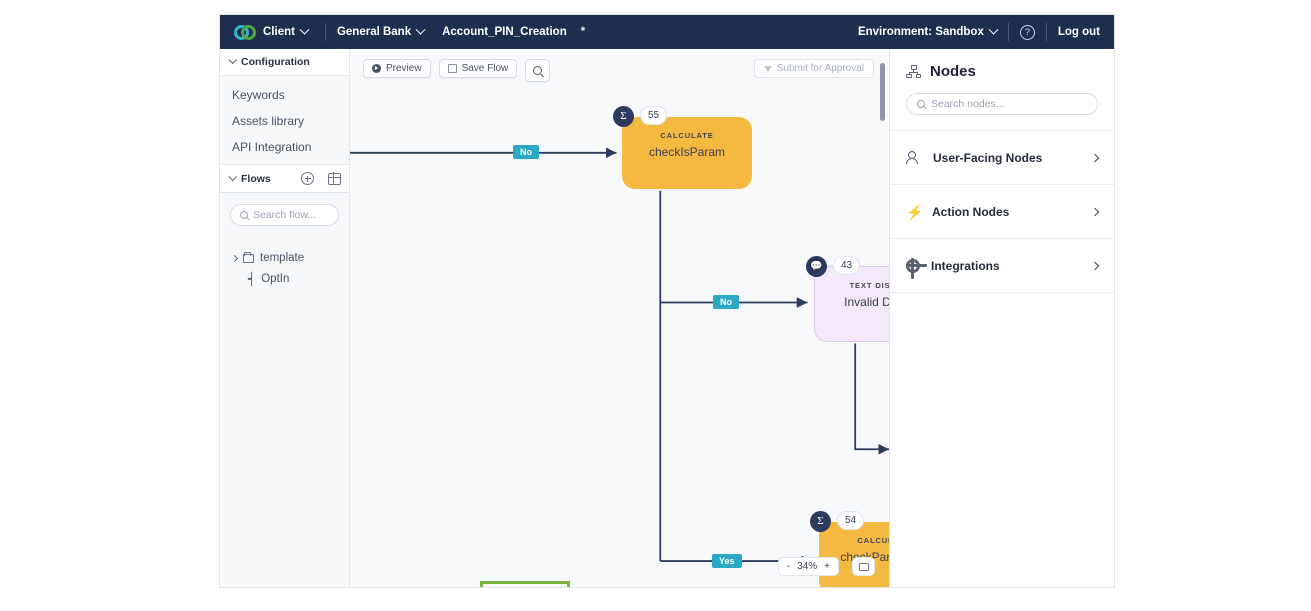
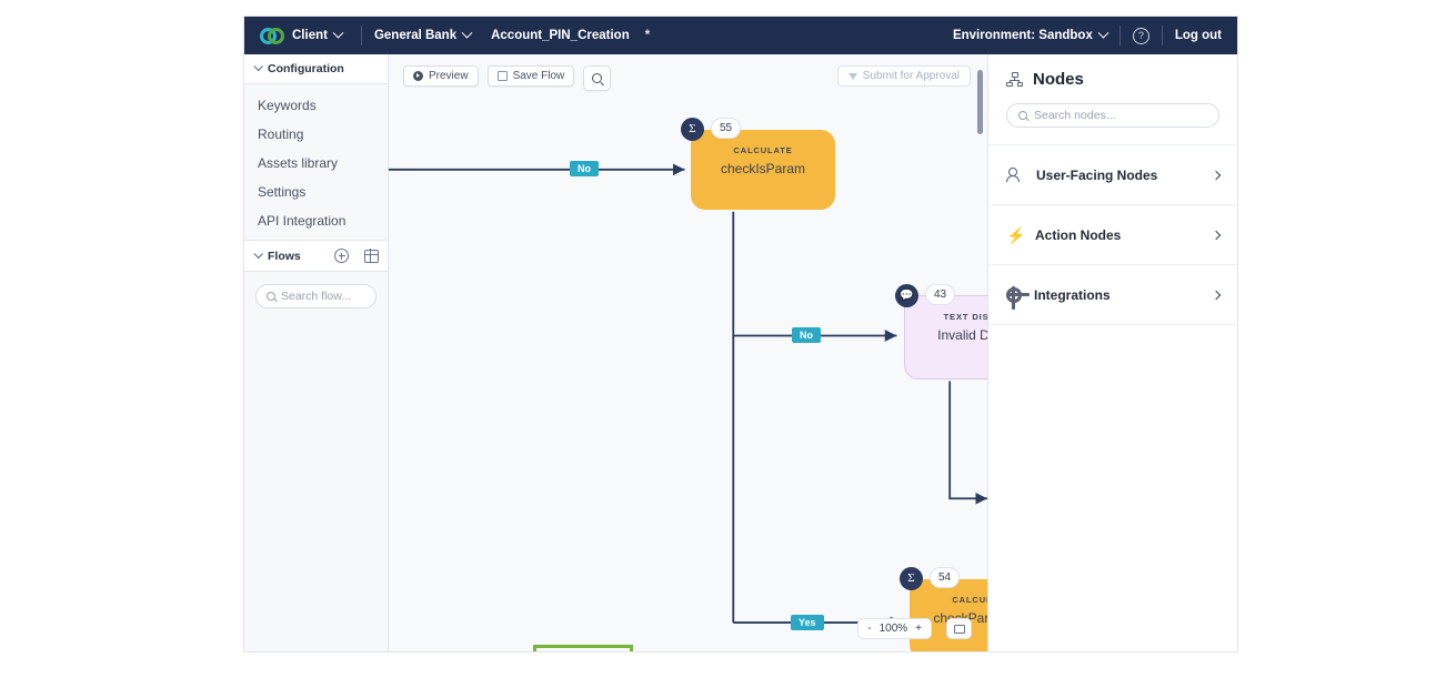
  Client
  General Bank
  Account_PIN_Creation
  *
  Environment: Sandbox
  ?
  Log out
  Configuration
  Keywords
+ Routing
  Assets library
+ Settings
  API Integration
  Flows
  Search flow...
- template
- ┥
- OptIn
  Preview
  Save Flow
  Submit for Approval
  Σ
  55
  CALCULATE
  checkIsParam
  💬
  43
  Σ
  54
  No
  No
  Yes
  -
- 34%
+ 100%
  +
  Nodes
  Search nodes...
  User-Facing Nodes
  ⚡
  Action Nodes
  Integrations
